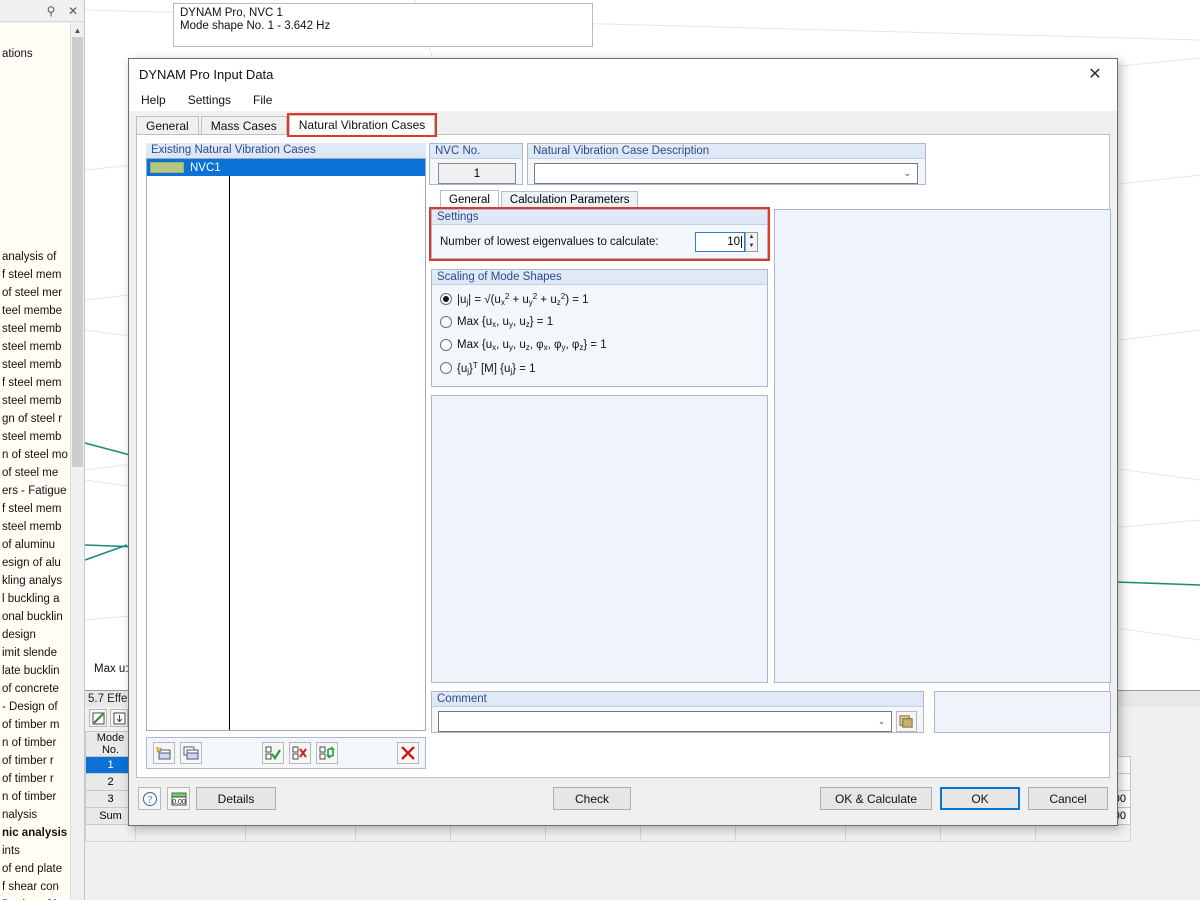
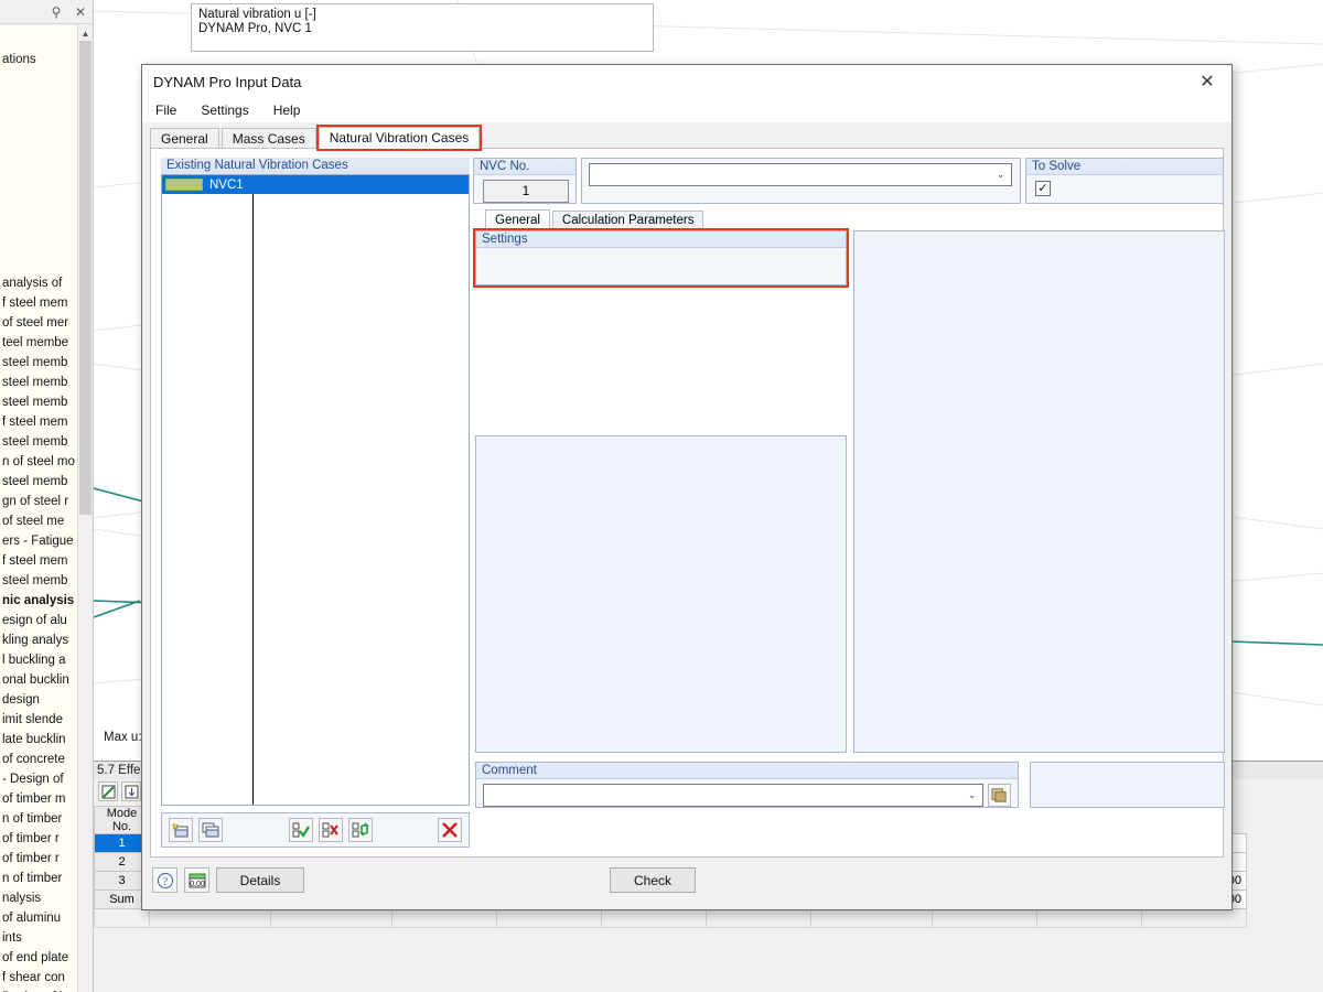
+ Natural vibration u [-]
  DYNAM Pro, NVC 1
- Mode shape No. 1 - 3.642 Hz
  Max u:
  ⚲
  ✕
  ations
  analysis of
  f steel mem
  of steel mer
  teel membe
  steel memb
  steel memb
  steel memb
  f steel mem
  steel memb
- gn of steel r
+ n of steel mo
  steel memb
- n of steel mo
+ gn of steel r
  of steel me
  ers - Fatigue
  f steel mem
  steel memb
- of aluminu
+ nic analysis
  esign of alu
  kling analys
  l buckling a
  onal bucklin
  design
  imit slende
  late bucklin
  of concrete
  - Design of
  of timber m
  n of timber
  of timber r
  of timber r
  n of timber
  nalysis
- nic analysis
+ of aluminu
  ints
  of end plate
  f shear con
  ▲
  5.7 Effe
  Mode No.
  1
  2
  DYNAM Pro Input Data
  ✕
- Help
+ File
  Settings
- File
+ Help
  General
  Mass Cases
  Natural Vibration Cases
  Existing Natural Vibration Cases
  NVC1
  NVC No.
  1
- Natural Vibration Case Description
  ⌄
+ To Solve
+ ✓
  General
  Calculation Parameters
  Settings
- Number of lowest eigenvalues to calculate:
- 10
- Scaling of Mode Shapes
- |uj| = √(ux2 + uy2 + uz2) = 1
- Max {ux, uy, uz} = 1
- Max {ux, uy, uz, φx, φy, φz} = 1
- {uj}T [M] {uj} = 1
  Comment
  ⌄
  ?
  Details
  Check
- OK & Calculate
- OK
- Cancel
